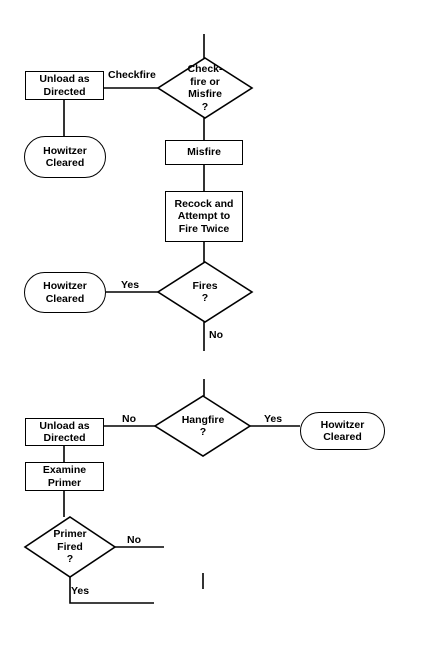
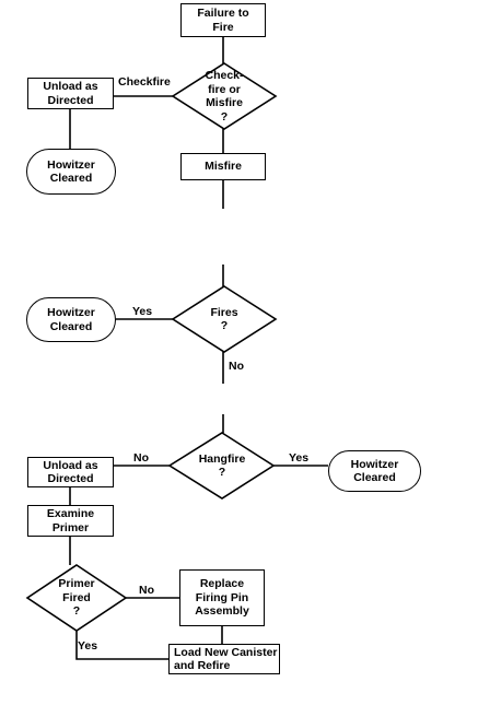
+ Failure to
+ Fire
  Unload as
  Directed
  Howitzer
  Cleared
  Misfire
- Recock and
- Attempt to
- Fire Twice
  Howitzer
  Cleared
  Unload as
  Directed
  Howitzer
  Cleared
  Examine
  Primer
+ Replace
+ Firing Pin
+ Assembly
+ Load New Canister
+ and Refire
  Check-
  fire or
  Misfire
  ?
  Fires
  ?
  Hangfire
  ?
  Primer
  Fired
  ?
  Checkfire
  Yes
  No
  No
  Yes
  No
  Yes
